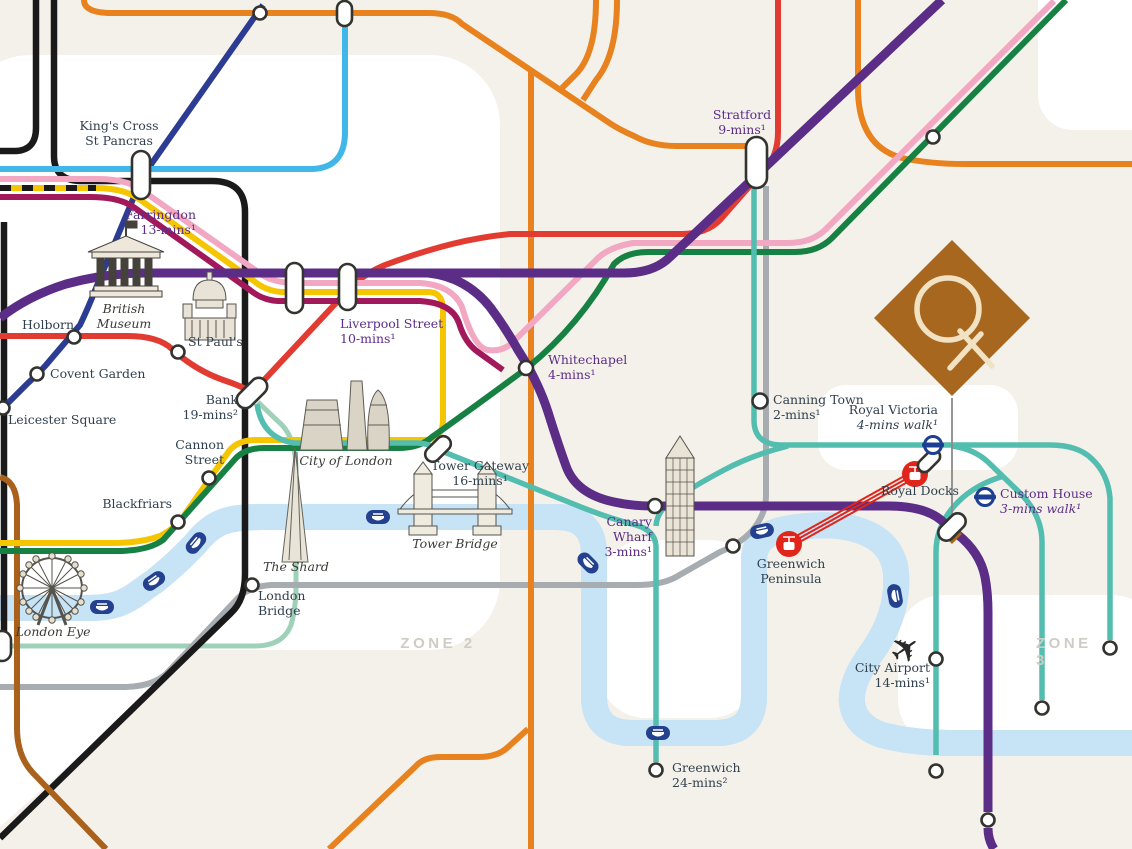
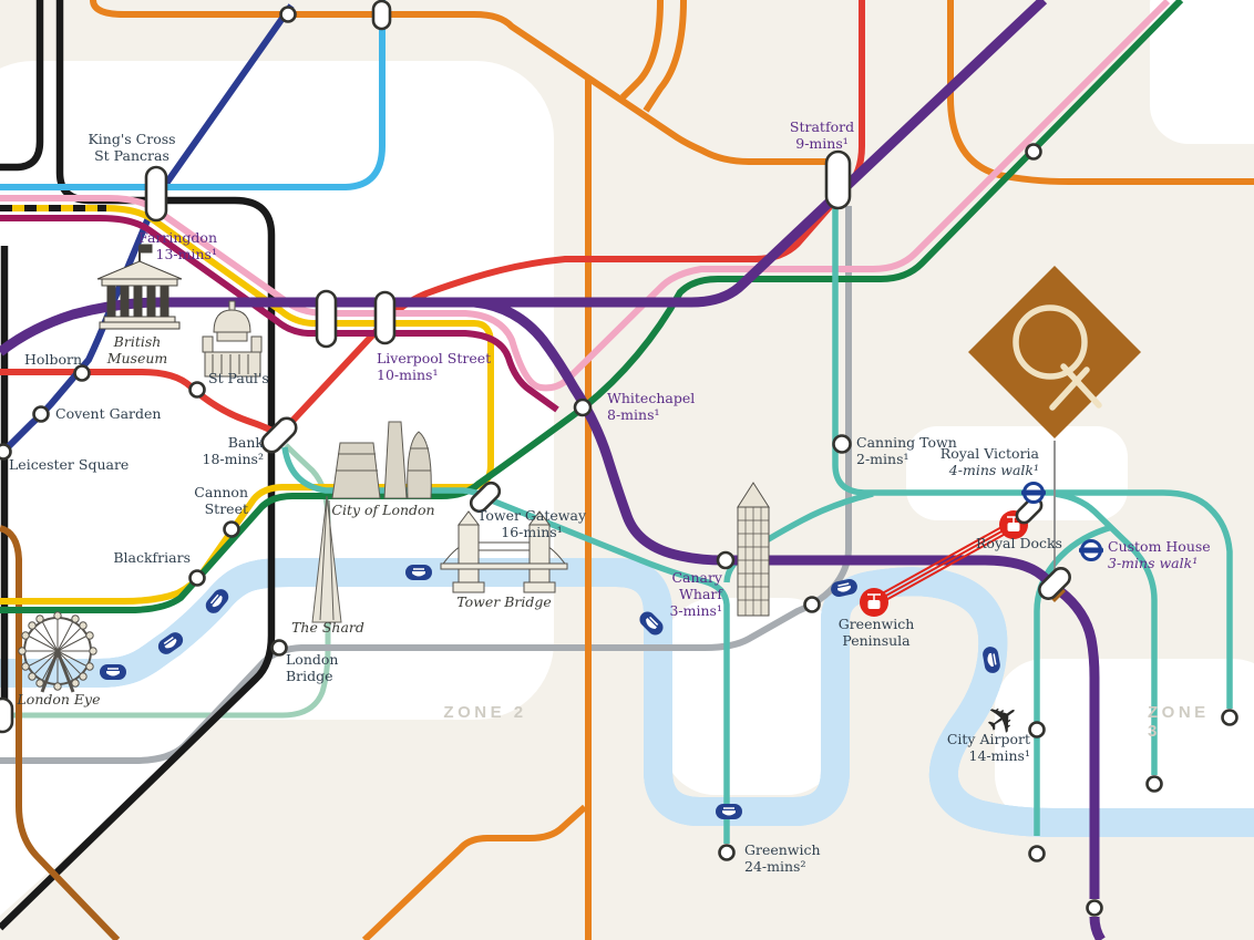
  King's Cross
  St Pancras
  Farringdon
  13-mins¹
  Holborn
  Covent Garden
  Leicester Square
  St Paul's
  Bank
- 19-mins²
+ 18-mins²
  Cannon
  Street
  Blackfriars
  Liverpool Street
  10-mins¹
  Whitechapel
- 4-mins¹
+ 8-mins¹
  Stratford
  9-mins¹
  Tower Gateway
  16-mins¹
  Canary
  Wharf
  3-mins¹
  Canning Town
  2-mins¹
  Royal Victoria
  4-mins walk¹
  Royal Docks
  Custom House
  3-mins walk¹
  Greenwich
  Peninsula
  London
  Bridge
  Greenwich
  24-mins²
  City Airport
  14-mins¹
  British
  Museum
  City of London
  Tower Bridge
  The Shard
  London Eye
  ZONE 2
  ZONE 3
